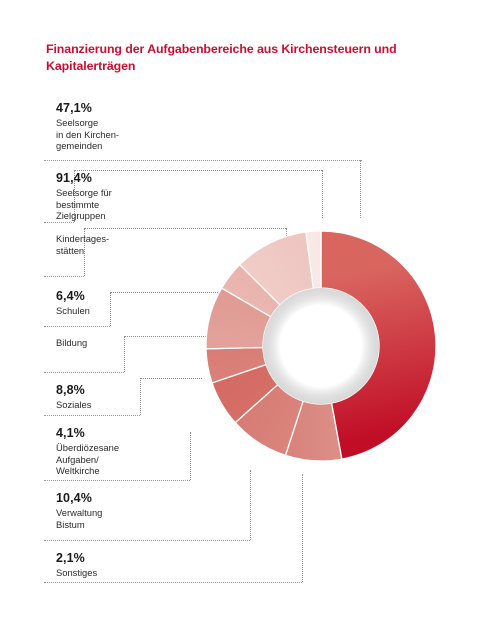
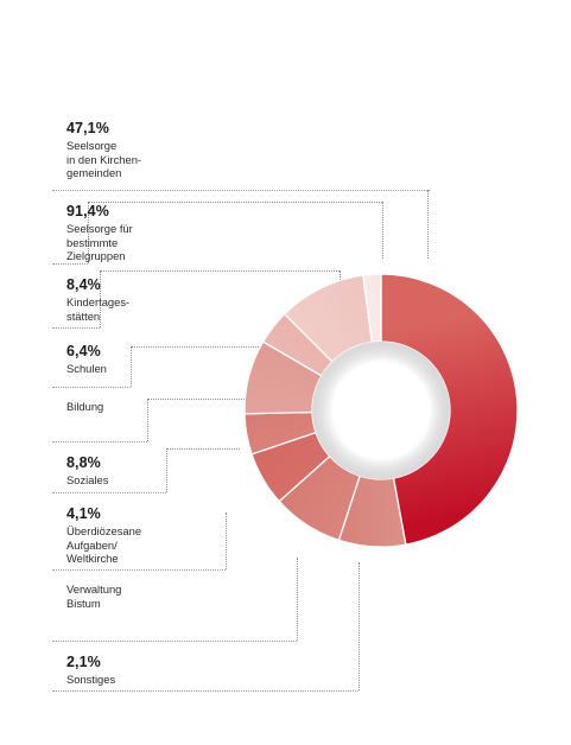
- Finanzierung der Aufgabenbereiche aus Kirchensteuern und Kapitalerträgen
  47,1%
  Seelsorge
  in den Kirchen-
  gemeinden
  91,4%
  Seelsorge für
  bestimmte
  Zielgruppen
+ 8,4%
  Kindertages-
  stätten
  6,4%
  Schulen
  Bildung
  8,8%
  Soziales
  4,1%
  Überdiözesane
  Aufgaben/
  Weltkirche
- 10,4%
  Verwaltung
  Bistum
  2,1%
  Sonstiges
